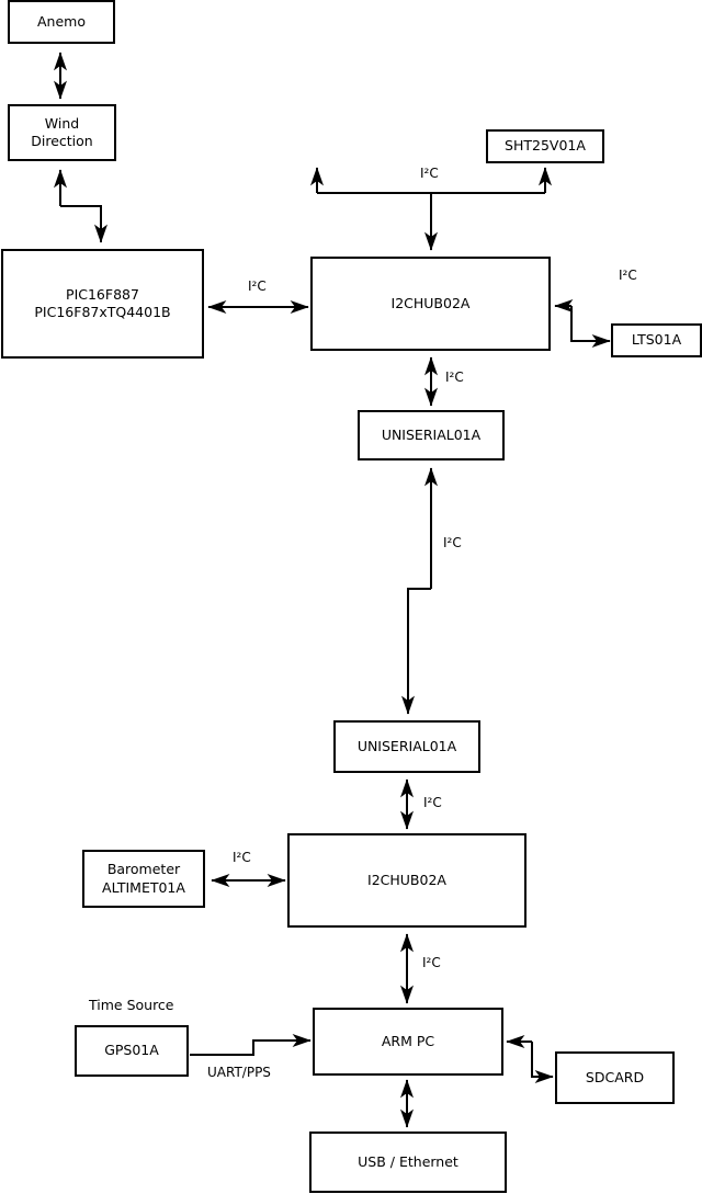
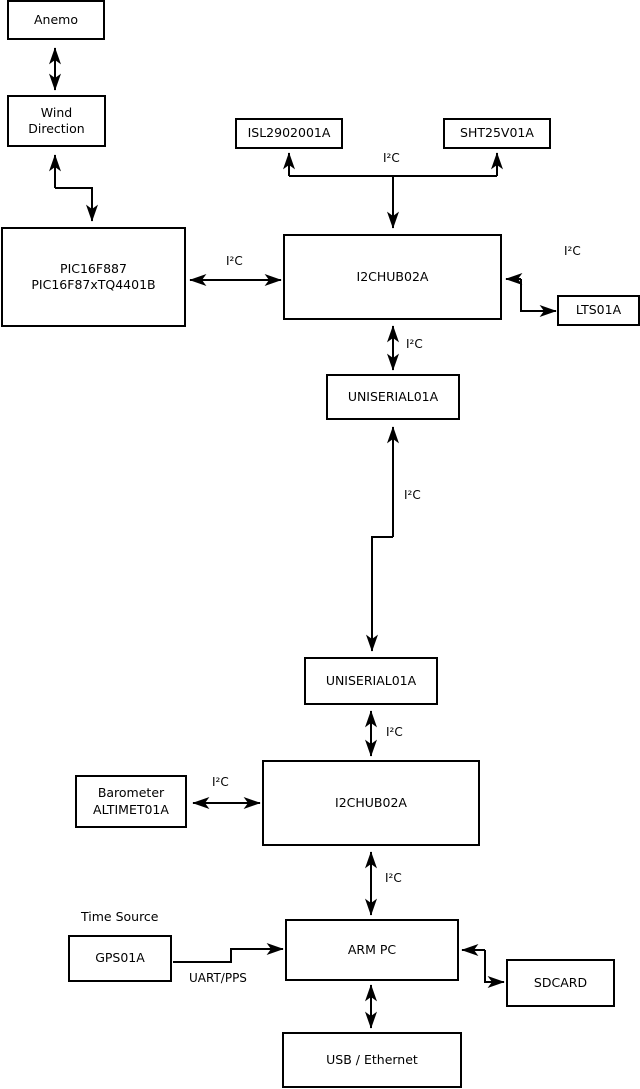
  Anemo
  Wind
  Direction
  PIC16F887
  PIC16F87xTQ4401B
+ ISL2902001A
  SHT25V01A
  I2CHUB02A
  LTS01A
  UNISERIAL01A
  UNISERIAL01A
  Barometer
  ALTIMET01A
  I2CHUB02A
  GPS01A
  ARM PC
  SDCARD
  USB / Ethernet
  I²C
  I²C
  I²C
  I²C
  I²C
  I²C
  I²C
  I²C
  UART/PPS
  Time Source
